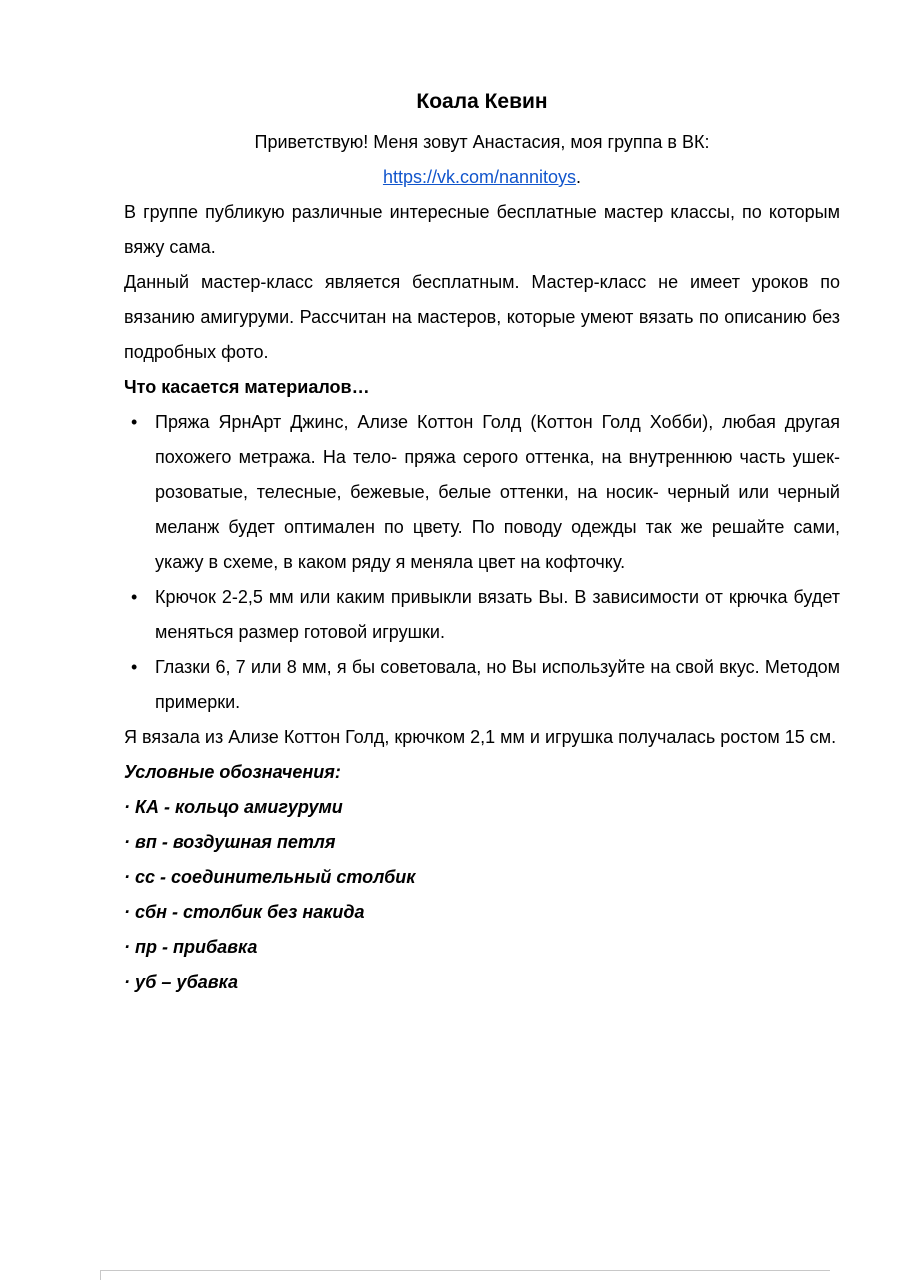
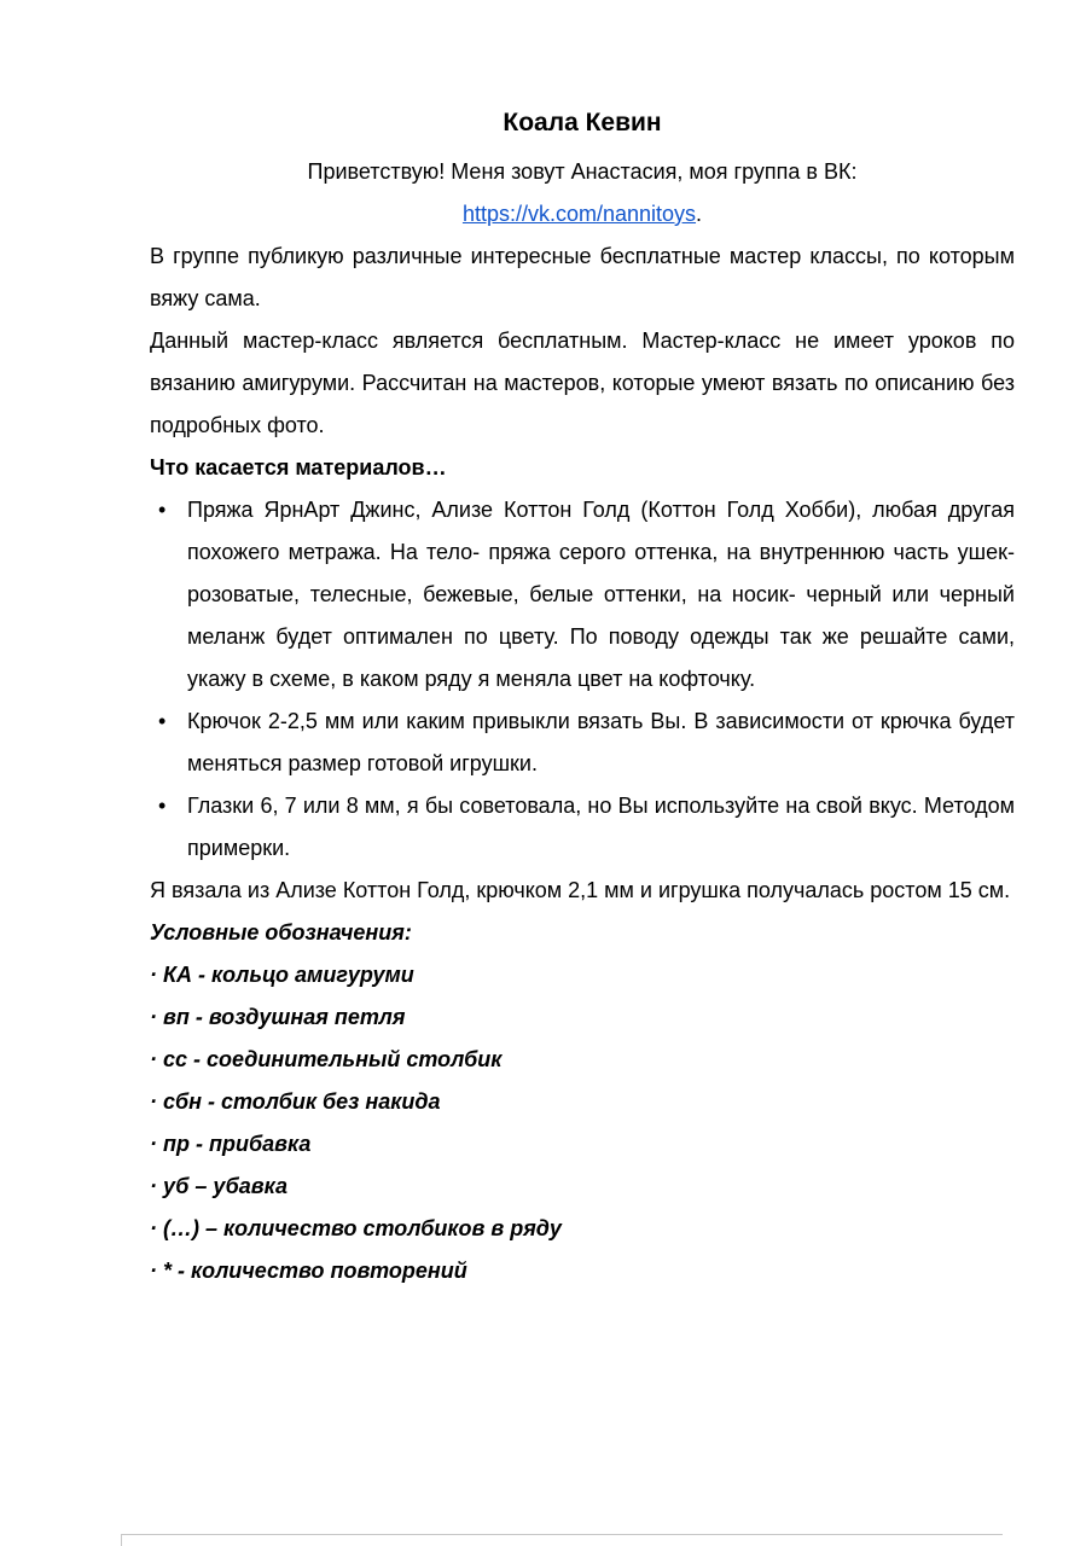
  Коала Кевин
  Приветствую! Меня зовут Анастасия, моя группа в ВК:
  https://vk.com/nannitoys.
  В группе публикую различные интересные бесплатные мастер классы, по которым вяжу сама.
  Данный мастер-класс является бесплатным. Мастер-класс не имеет уроков по вязанию амигуруми. Рассчитан на мастеров, которые умеют вязать по описанию без подробных фото.
  Что касается материалов…
  •
  Пряжа ЯрнАрт Джинс, Ализе Коттон Голд (Коттон Голд Хобби), любая другая похожего метража. На тело- пряжа серого оттенка, на внутреннюю часть ушек- розоватые, телесные, бежевые, белые оттенки, на носик- черный или черный меланж будет оптимален по цвету. По поводу одежды так же решайте сами, укажу в схеме, в каком ряду я меняла цвет на кофточку.
  •
  Крючок 2-2,5 мм или каким привыкли вязать Вы. В зависимости от крючка будет меняться размер готовой игрушки.
  •
  Глазки 6, 7 или 8 мм, я бы советовала, но Вы используйте на свой вкус. Методом примерки.
  Я вязала из Ализе Коттон Голд, крючком 2,1 мм и игрушка получалась ростом 15 см.
  Условные обозначения:
  · КА - кольцо амигуруми
  · вп - воздушная петля
  · сс - соединительный столбик
  · сбн - столбик без накида
  · пр - прибавка
  · уб – убавка
+ · (…) – количество столбиков в ряду
+ · * - количество повторений
